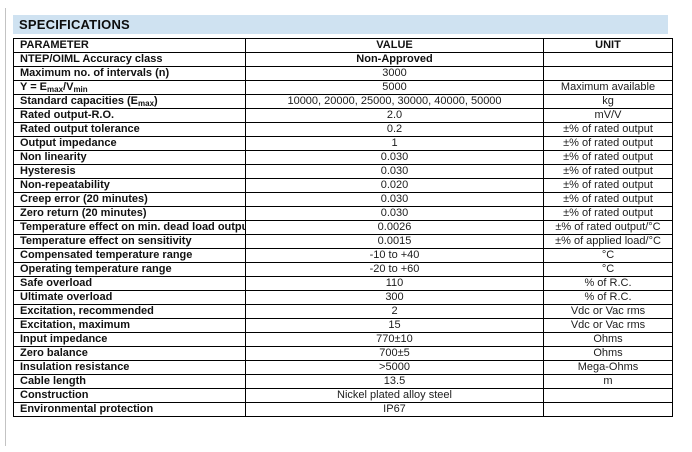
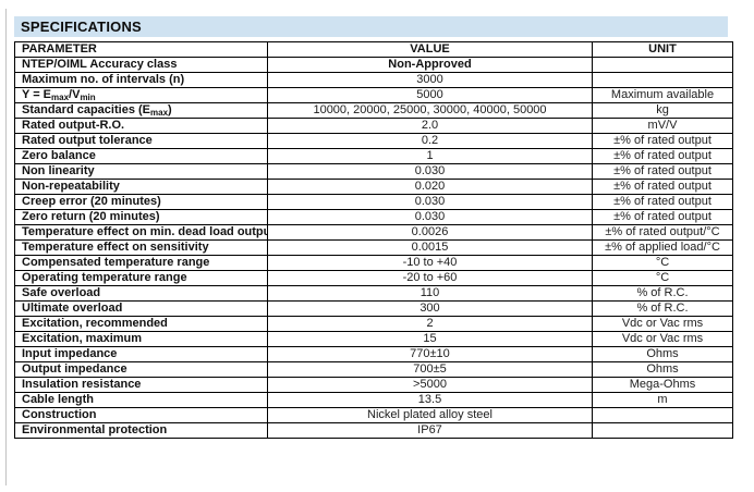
  SPECIFICATIONS
  PARAMETER	VALUE	UNIT
  NTEP/OIML Accuracy class	Non-Approved
  Maximum no. of intervals (n)	3000
  Y = Emax/Vmin	5000	Maximum available
  Standard capacities (Emax)	10000, 20000, 25000, 30000, 40000, 50000	kg
  Rated output-R.O.	2.0	mV/V
  Rated output tolerance	0.2	±% of rated output
- Output impedance	1	±% of rated output
+ Zero balance	1	±% of rated output
  Non linearity	0.030	±% of rated output
- Hysteresis	0.030	±% of rated output
  Non-repeatability	0.020	±% of rated output
  Creep error (20 minutes)	0.030	±% of rated output
  Zero return (20 minutes)	0.030	±% of rated output
  Temperature effect on min. dead load outpu	0.0026	±% of rated output/°C
  Temperature effect on sensitivity	0.0015	±% of applied load/°C
  Compensated temperature range	-10 to +40	°C
  Operating temperature range	-20 to +60	°C
  Safe overload	110	% of R.C.
  Ultimate overload	300	% of R.C.
  Excitation, recommended	2	Vdc or Vac rms
  Excitation, maximum	15	Vdc or Vac rms
  Input impedance	770±10	Ohms
- Zero balance	700±5	Ohms
+ Output impedance	700±5	Ohms
  Insulation resistance	>5000	Mega-Ohms
  Cable length	13.5	m
  Construction	Nickel plated alloy steel
  Environmental protection	IP67
